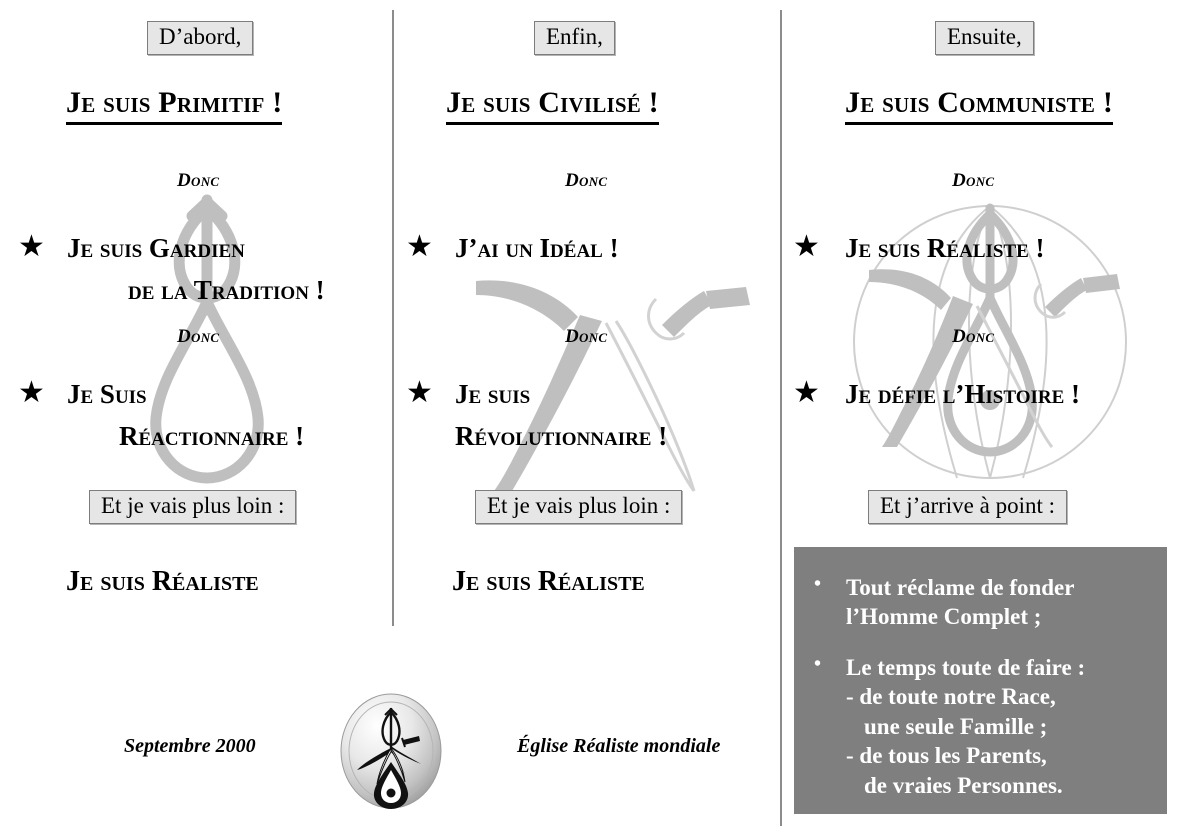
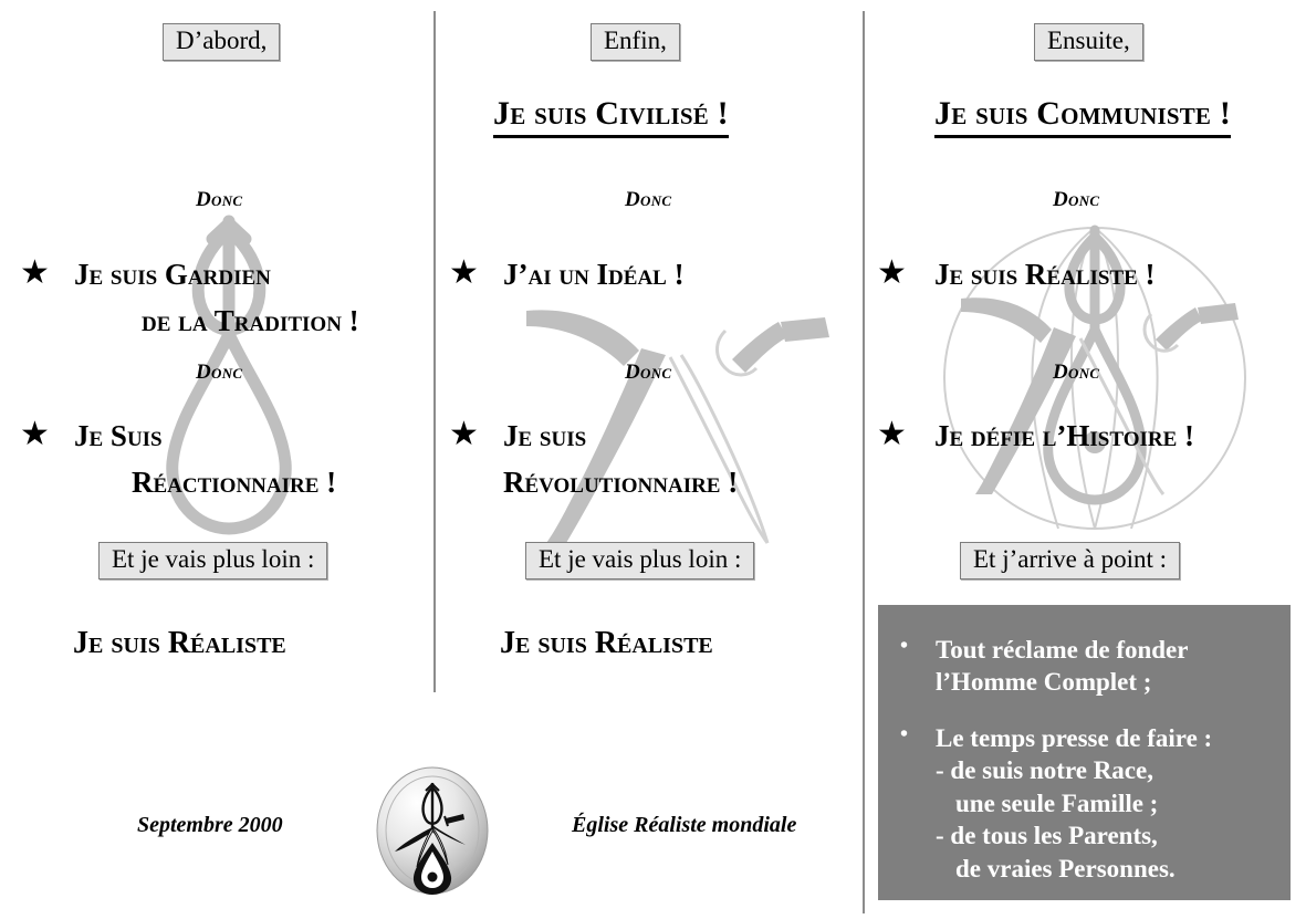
  D’abord,
- Je suis Primitif !
  Donc
  ★
  Je suis Gardien
  de la Tradition !
  Donc
  ★
  Je Suis
  Réactionnaire !
  Et je vais plus loin :
  Je suis Réaliste
  Enfin,
  Je suis Civilisé !
  Donc
  ★
  J’ai un Idéal !
  Donc
  ★
  Je suis
  Révolutionnaire !
  Et je vais plus loin :
  Je suis Réaliste
  Ensuite,
  Je suis Communiste !
  Donc
  ★
  Je suis Réaliste !
  Donc
  ★
  Je défie l’Histoire !
  Et j’arrive à point :
  Tout réclame de fonder
  l’Homme Complet ;
- Le temps toute de faire :
+ Le temps presse de faire :
- - de toute notre Race,
+ - de suis notre Race,
  une seule Famille ;
  - de tous les Parents,
  de vraies Personnes.
  Septembre 2000
  Église Réaliste mondiale
